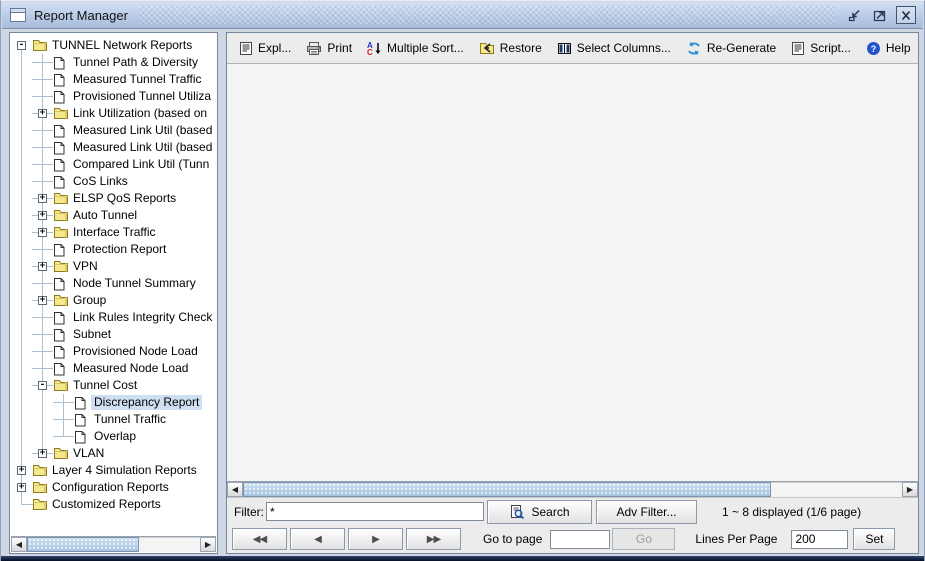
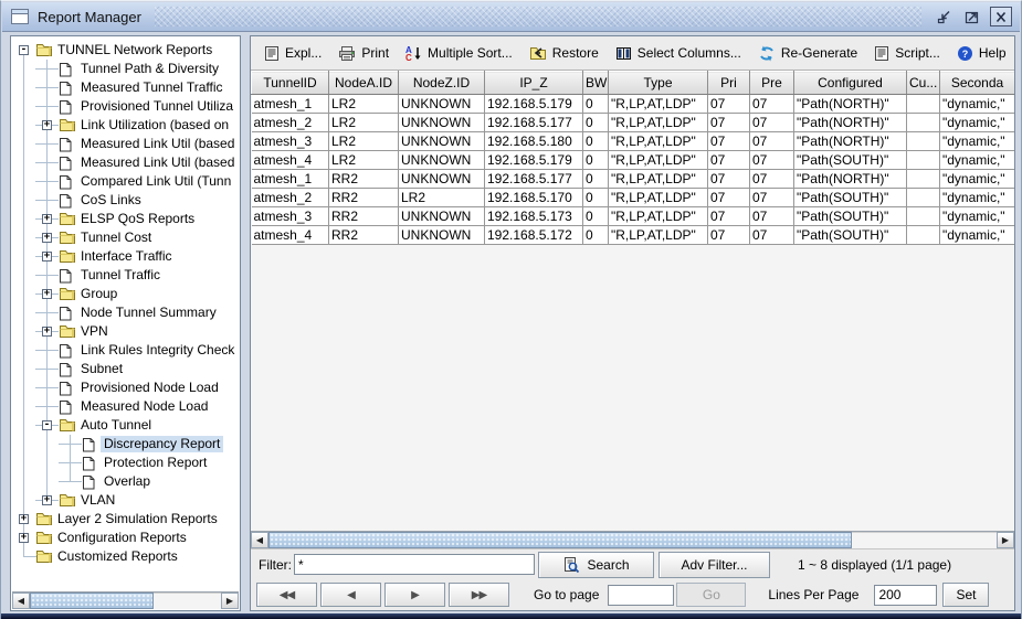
  Report Manager
  -
  TUNNEL Network Reports
  Tunnel Path & Diversity
  Measured Tunnel Traffic
  Provisioned Tunnel Utiliza
  +
  Link Utilization (based on
  Measured Link Util (based
  Measured Link Util (based
  Compared Link Util (Tunn
  CoS Links
  +
  ELSP QoS Reports
  +
- Auto Tunnel
+ Tunnel Cost
  +
  Interface Traffic
- Protection Report
+ Tunnel Traffic
  +
- VPN
+ Group
  Node Tunnel Summary
  +
- Group
+ VPN
  Link Rules Integrity Check
  Subnet
  Provisioned Node Load
  Measured Node Load
  -
- Tunnel Cost
+ Auto Tunnel
  Discrepancy Report
- Tunnel Traffic
+ Protection Report
  Overlap
  +
  VLAN
  +
- Layer 4 Simulation Reports
+ Layer 2 Simulation Reports
  +
  Configuration Reports
  Customized Reports
  ◀
  ▶
  Expl...
  Print
  A
  C
  Multiple Sort...
  Restore
  Select Columns...
  Re-Generate
  Script...
  ?
  Help
+ TunnelID	NodeA.ID	NodeZ.ID	IP_Z	BW	Type	Pri	Pre	Configured	Cu...	Seconda
+ atmesh_1	LR2	UNKNOWN	192.168.5.179	0	"R,LP,AT,LDP"	07	07	"Path(NORTH)"		"dynamic,"
+ atmesh_2	LR2	UNKNOWN	192.168.5.177	0	"R,LP,AT,LDP"	07	07	"Path(NORTH)"		"dynamic,"
+ atmesh_3	LR2	UNKNOWN	192.168.5.180	0	"R,LP,AT,LDP"	07	07	"Path(NORTH)"		"dynamic,"
+ atmesh_4	LR2	UNKNOWN	192.168.5.179	0	"R,LP,AT,LDP"	07	07	"Path(SOUTH)"		"dynamic,"
+ atmesh_1	RR2	UNKNOWN	192.168.5.177	0	"R,LP,AT,LDP"	07	07	"Path(NORTH)"		"dynamic,"
+ atmesh_2	RR2	LR2	192.168.5.170	0	"R,LP,AT,LDP"	07	07	"Path(SOUTH)"		"dynamic,"
+ atmesh_3	RR2	UNKNOWN	192.168.5.173	0	"R,LP,AT,LDP"	07	07	"Path(SOUTH)"		"dynamic,"
+ atmesh_4	RR2	UNKNOWN	192.168.5.172	0	"R,LP,AT,LDP"	07	07	"Path(SOUTH)"		"dynamic,"
  ◀
  ▶
  Filter:
  *
  Search
  Adv Filter...
- 1 ~ 8 displayed (1/6 page)
+ 1 ~ 8 displayed (1/1 page)
  ◀◀
  ◀
  ▶
  ▶▶
  Go to page
  Go
  Lines Per Page
  200
  Set
